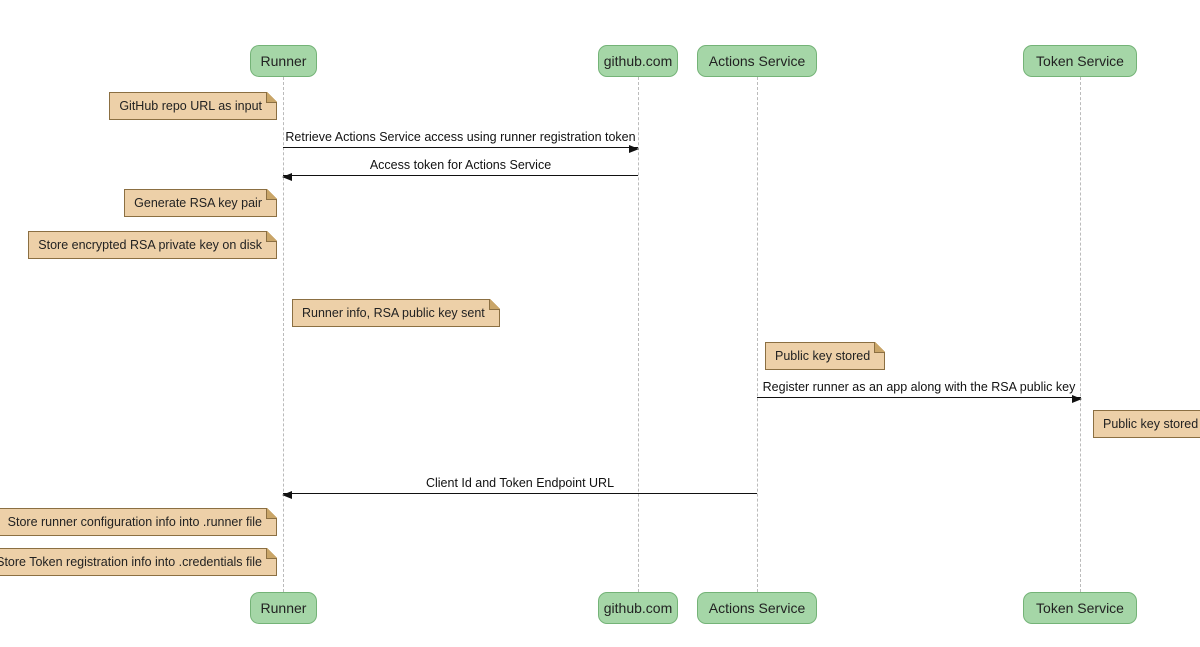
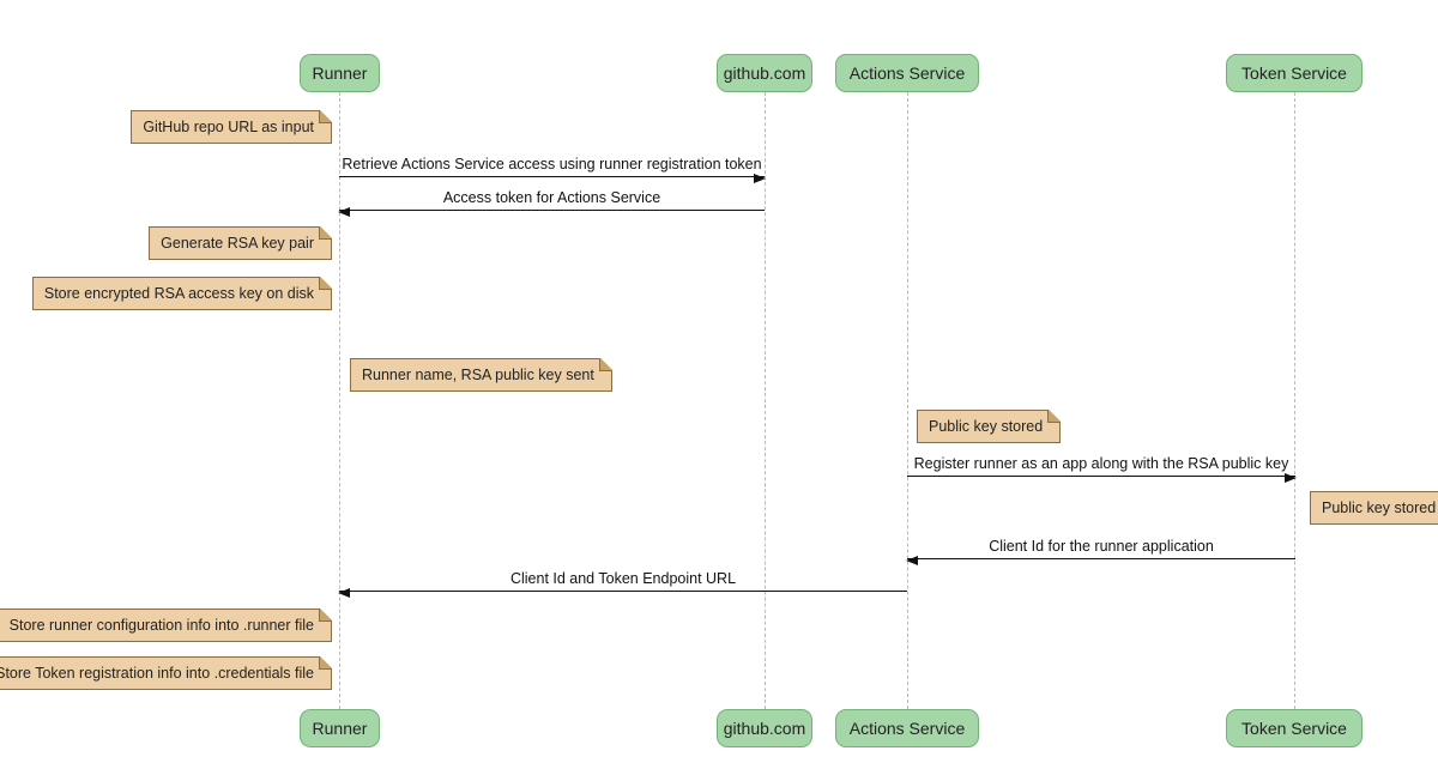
  Runner
  github.com
  Actions Service
  Token Service
  Runner
  github.com
  Actions Service
  Token Service
  Retrieve Actions Service access using runner registration token
  Access token for Actions Service
  Register runner as an app along with the RSA public key
+ Client Id for the runner application
  Client Id and Token Endpoint URL
  GitHub repo URL as input
  Generate RSA key pair
- Store encrypted RSA private key on disk
+ Store encrypted RSA access key on disk
- Runner info, RSA public key sent
+ Runner name, RSA public key sent
  Public key stored
  Public key stored
  Store runner configuration info into .runner file
  Store Token registration info into .credentials file
